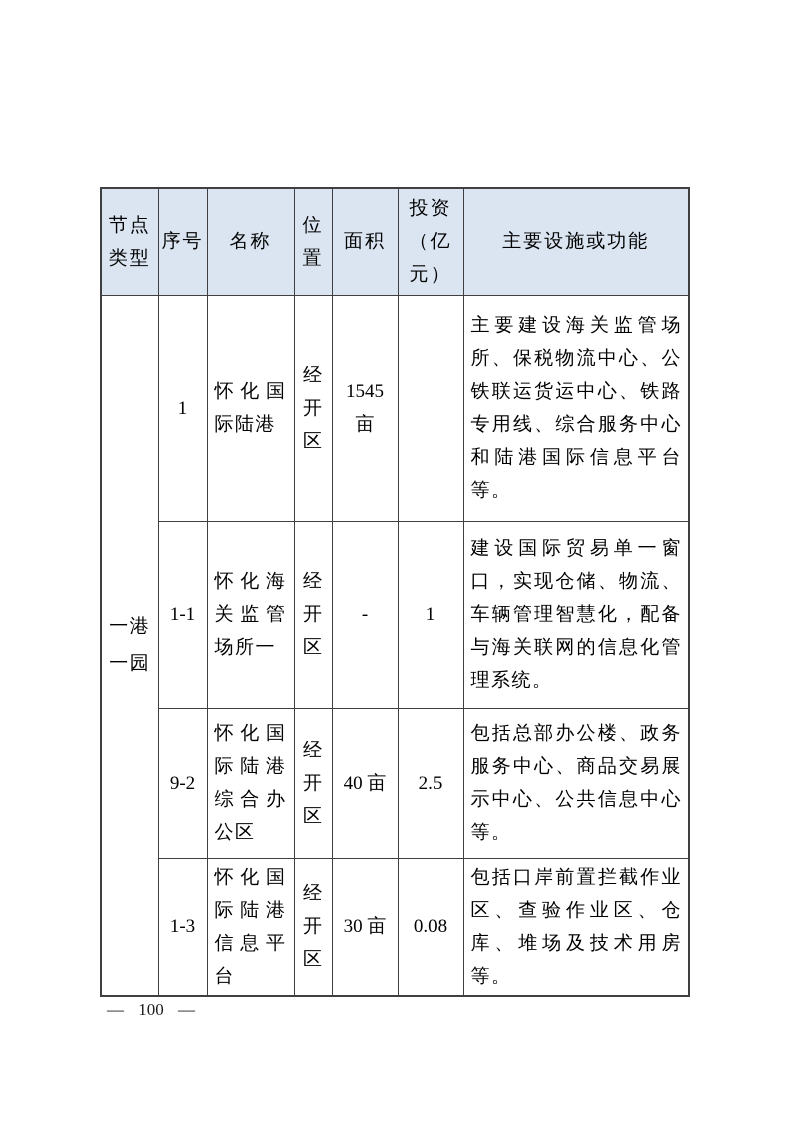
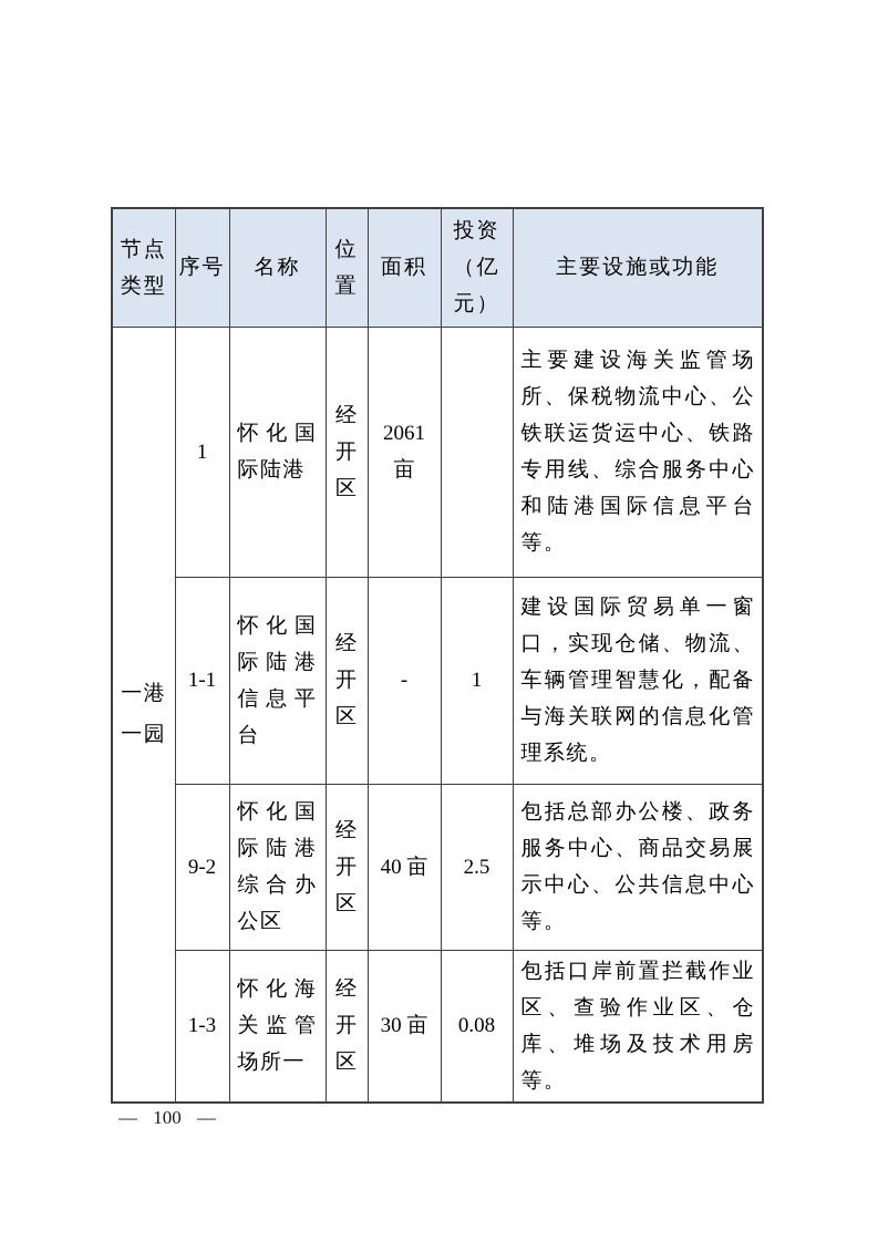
  节点类型	序号	名称	位置	面积	投资（亿元）	主要设施或功能
- 一港一园	1	怀化国际陆港	经开区	1545 亩		主要建设海关监管场所、保税物流中心、公铁联运货运中心、铁路专用线、综合服务中心和陆港国际信息平台等。
+ 一港一园	1	怀化国际陆港	经开区	2061 亩		主要建设海关监管场所、保税物流中心、公铁联运货运中心、铁路专用线、综合服务中心和陆港国际信息平台等。
- 1-1	怀化海关监管场所一	经开区	-	1	建设国际贸易单一窗口，实现仓储、物流、车辆管理智慧化，配备与海关联网的信息化管理系统。
+ 1-1	怀化国际陆港信息平台	经开区	-	1	建设国际贸易单一窗口，实现仓储、物流、车辆管理智慧化，配备与海关联网的信息化管理系统。
  9-2	怀化国际陆港综合办公区	经开区	40 亩	2.5	包括总部办公楼、政务服务中心、商品交易展示中心、公共信息中心等。
- 1-3	怀化国际陆港信息平台	经开区	30 亩	0.08	包括口岸前置拦截作业区、查验作业区、仓库、堆场及技术用房等。
+ 1-3	怀化海关监管场所一	经开区	30 亩	0.08	包括口岸前置拦截作业区、查验作业区、仓库、堆场及技术用房等。
  — 100 —
